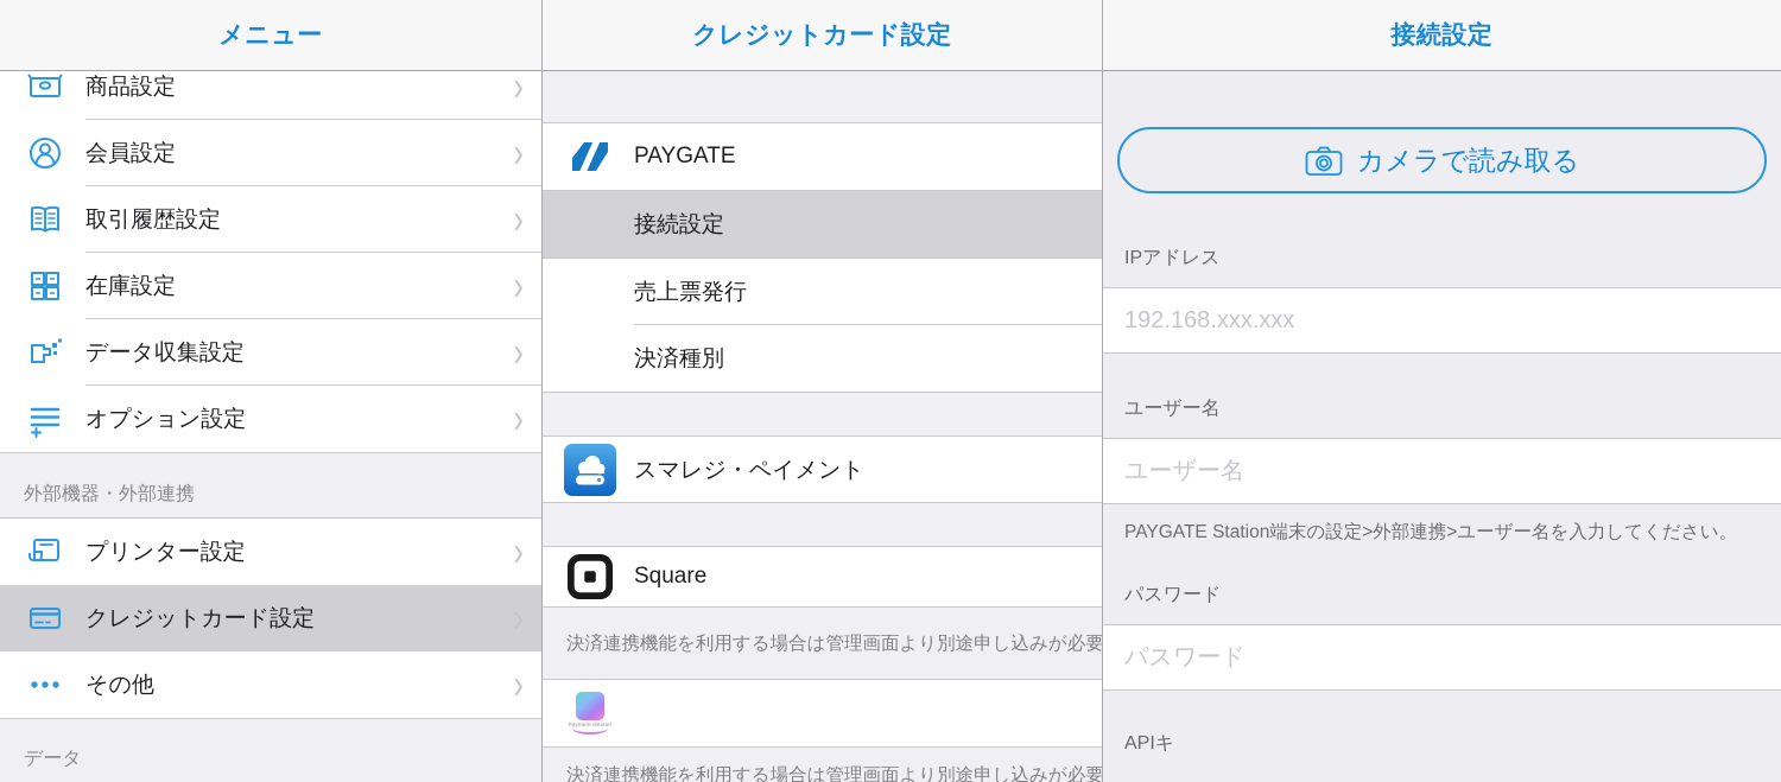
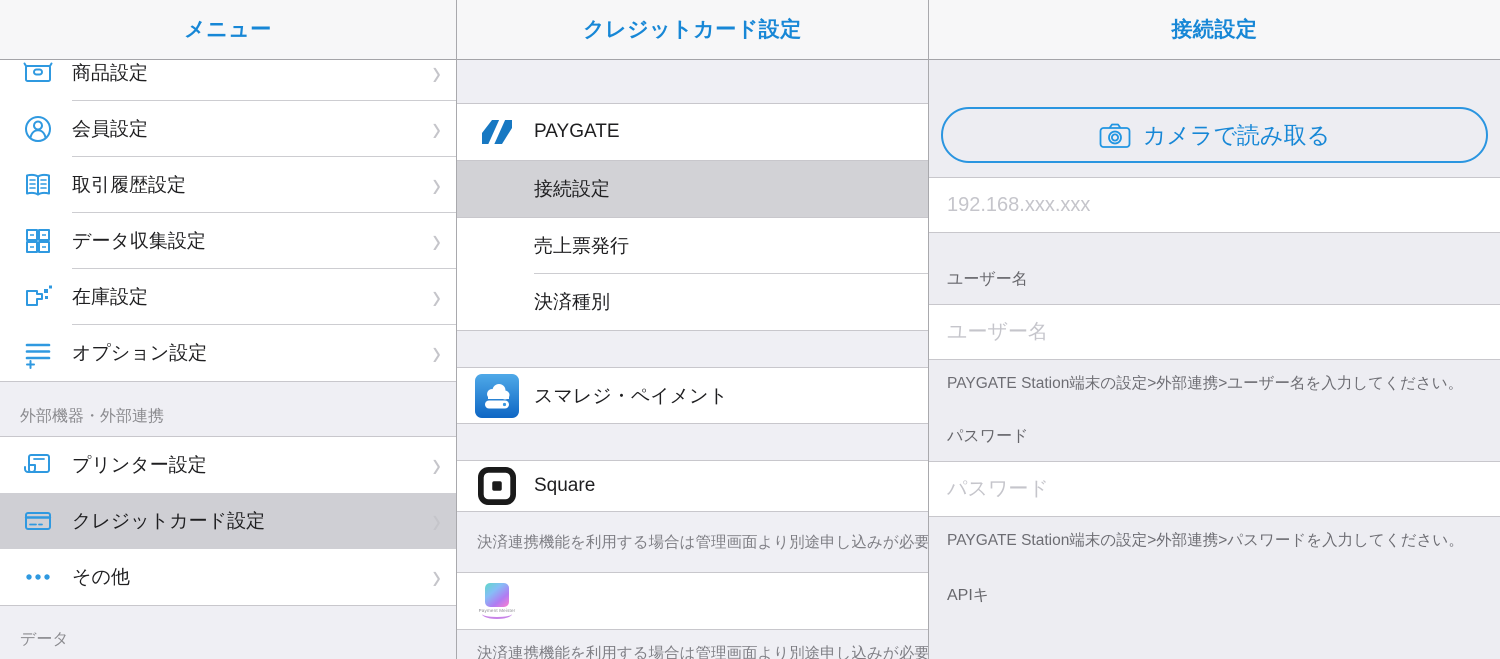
  メニュー
  商品設定
  ›
  会員設定
  ›
  取引履歴設定
  ›
- 在庫設定
+ データ収集設定
  ›
- データ収集設定
+ 在庫設定
  ›
  オプション設定
  ›
  外部機器・外部連携
  プリンター設定
  ›
  クレジットカード設定
  その他
  ›
  データ
  クレジットカード設定
  PAYGATE
  接続設定
  売上票発行
  決済種別
  スマレジ・ペイメント
  Square
  決済連携機能を利用する場合は管理画面より別途申し込みが必要
  決済連携機能を利用する場合は管理画面より別途申し込みが必要
  接続設定
  カメラで読み取る
- IPアドレス
  192.168.xxx.xxx
  ユーザー名
  ユーザー名
  PAYGATE Station端末の設定>外部連携>ユーザー名を入力してください。
  パスワード
  パスワード
+ PAYGATE Station端末の設定>外部連携>パスワードを入力してください。
  APIキ
